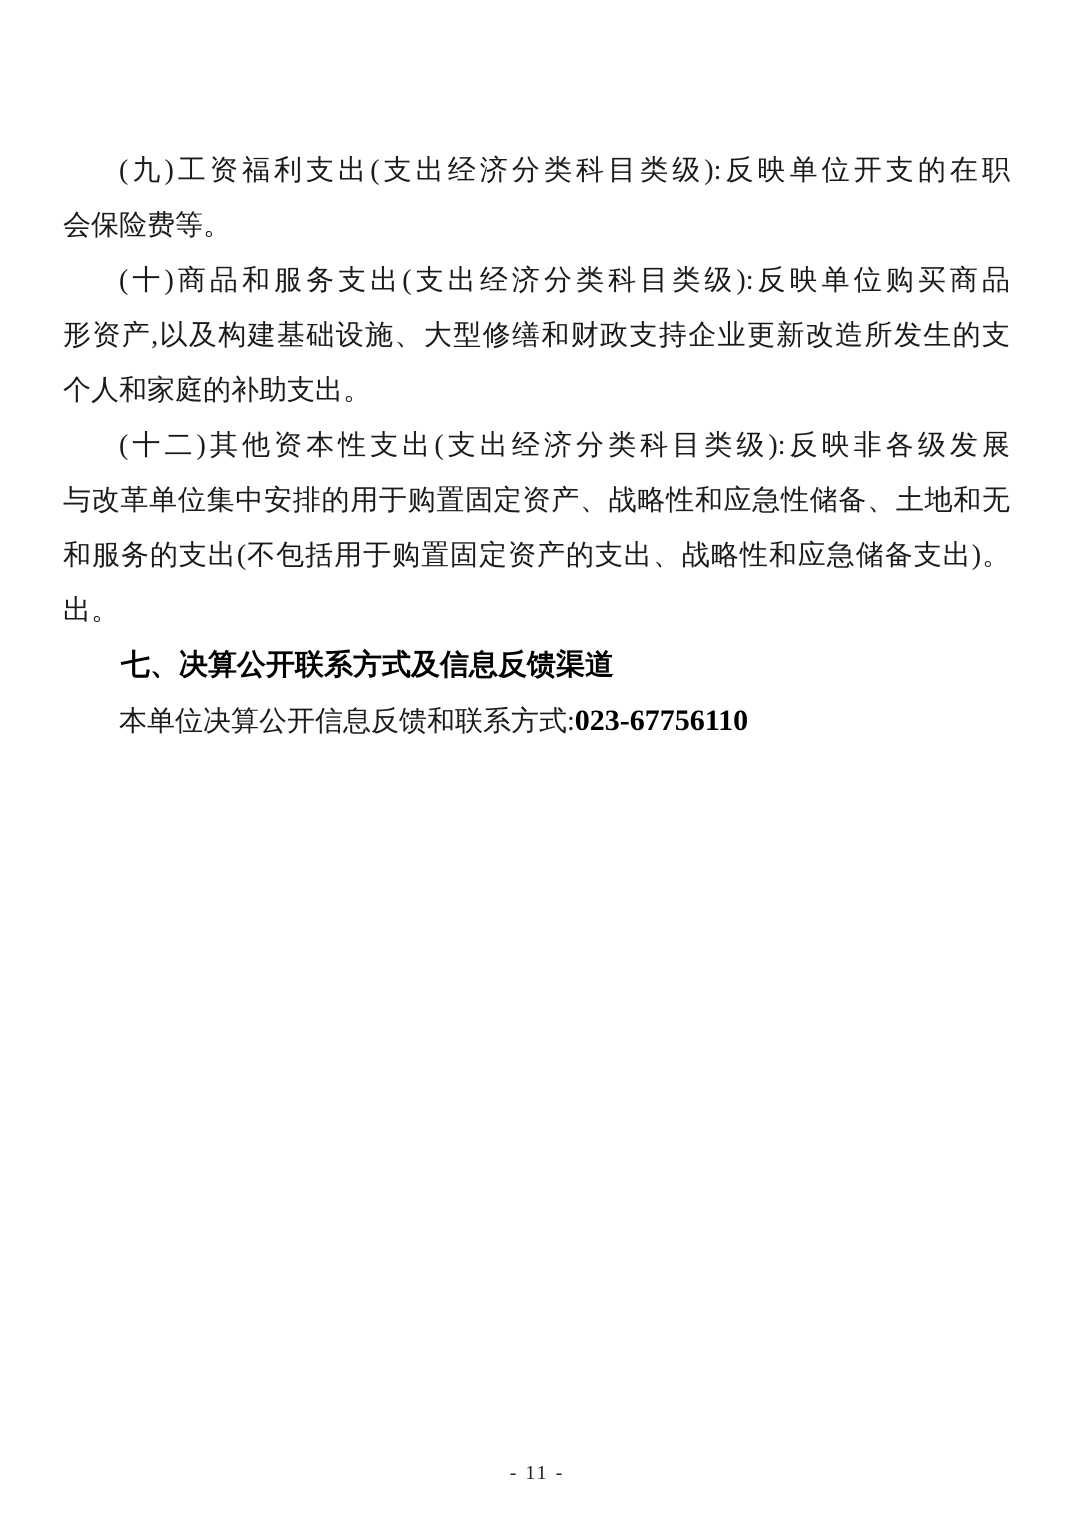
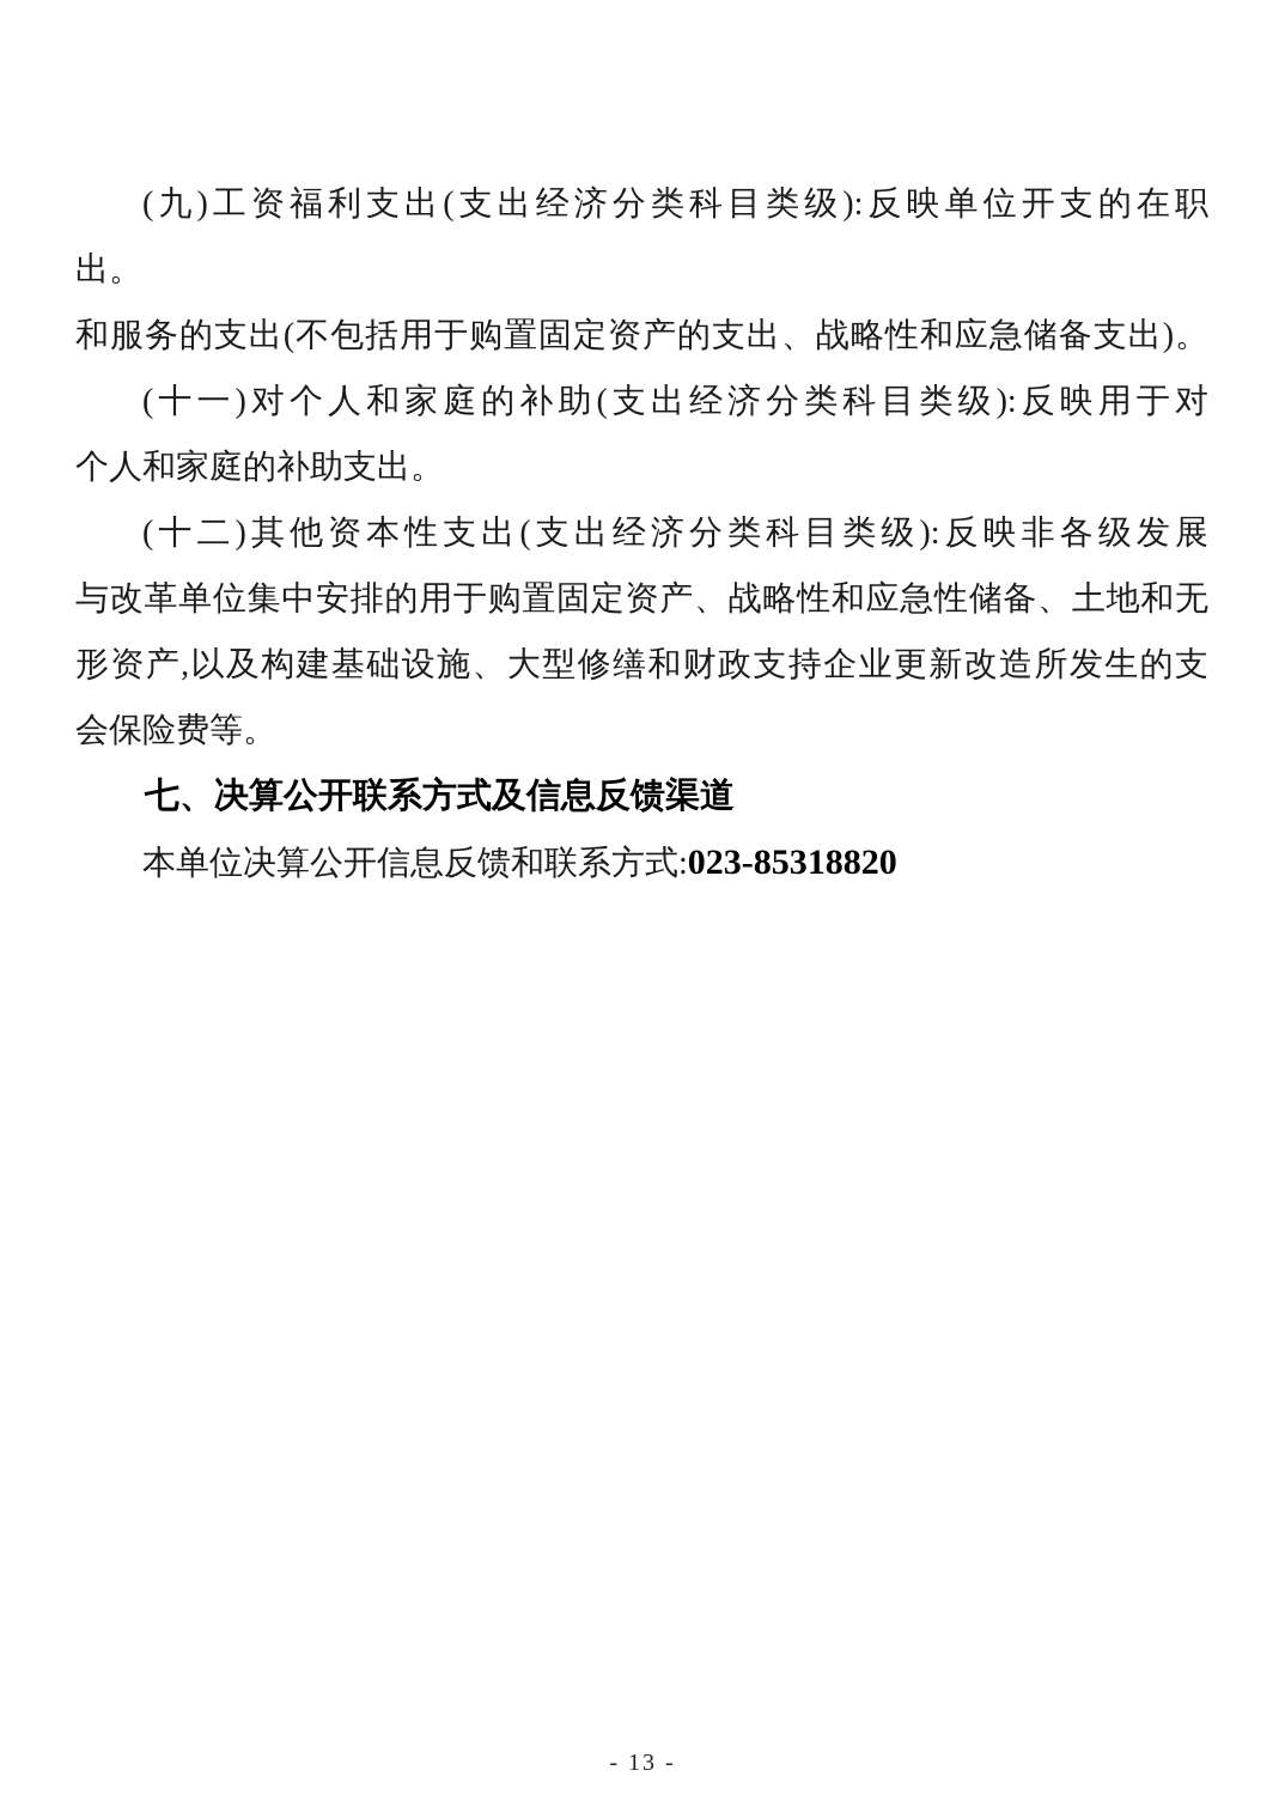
  (九)工资福利支出(支出经济分类科目类级):反映单位开支的在职
- 会保险费等。
+ 出。
- (十)商品和服务支出(支出经济分类科目类级):反映单位购买商品
- 形资产,以及构建基础设施、大型修缮和财政支持企业更新改造所发生的支
+ 和服务的支出(不包括用于购置固定资产的支出、战略性和应急储备支出)。
+ (十一)对个人和家庭的补助(支出经济分类科目类级):反映用于对
  个人和家庭的补助支出。
  (十二)其他资本性支出(支出经济分类科目类级):反映非各级发展
  与改革单位集中安排的用于购置固定资产、战略性和应急性储备、土地和无
- 和服务的支出(不包括用于购置固定资产的支出、战略性和应急储备支出)。
+ 形资产,以及构建基础设施、大型修缮和财政支持企业更新改造所发生的支
- 出。
+ 会保险费等。
  七、决算公开联系方式及信息反馈渠道
- 本单位决算公开信息反馈和联系方式:023-67756110
+ 本单位决算公开信息反馈和联系方式:023-85318820
- - 11 -
+ - 13 -
